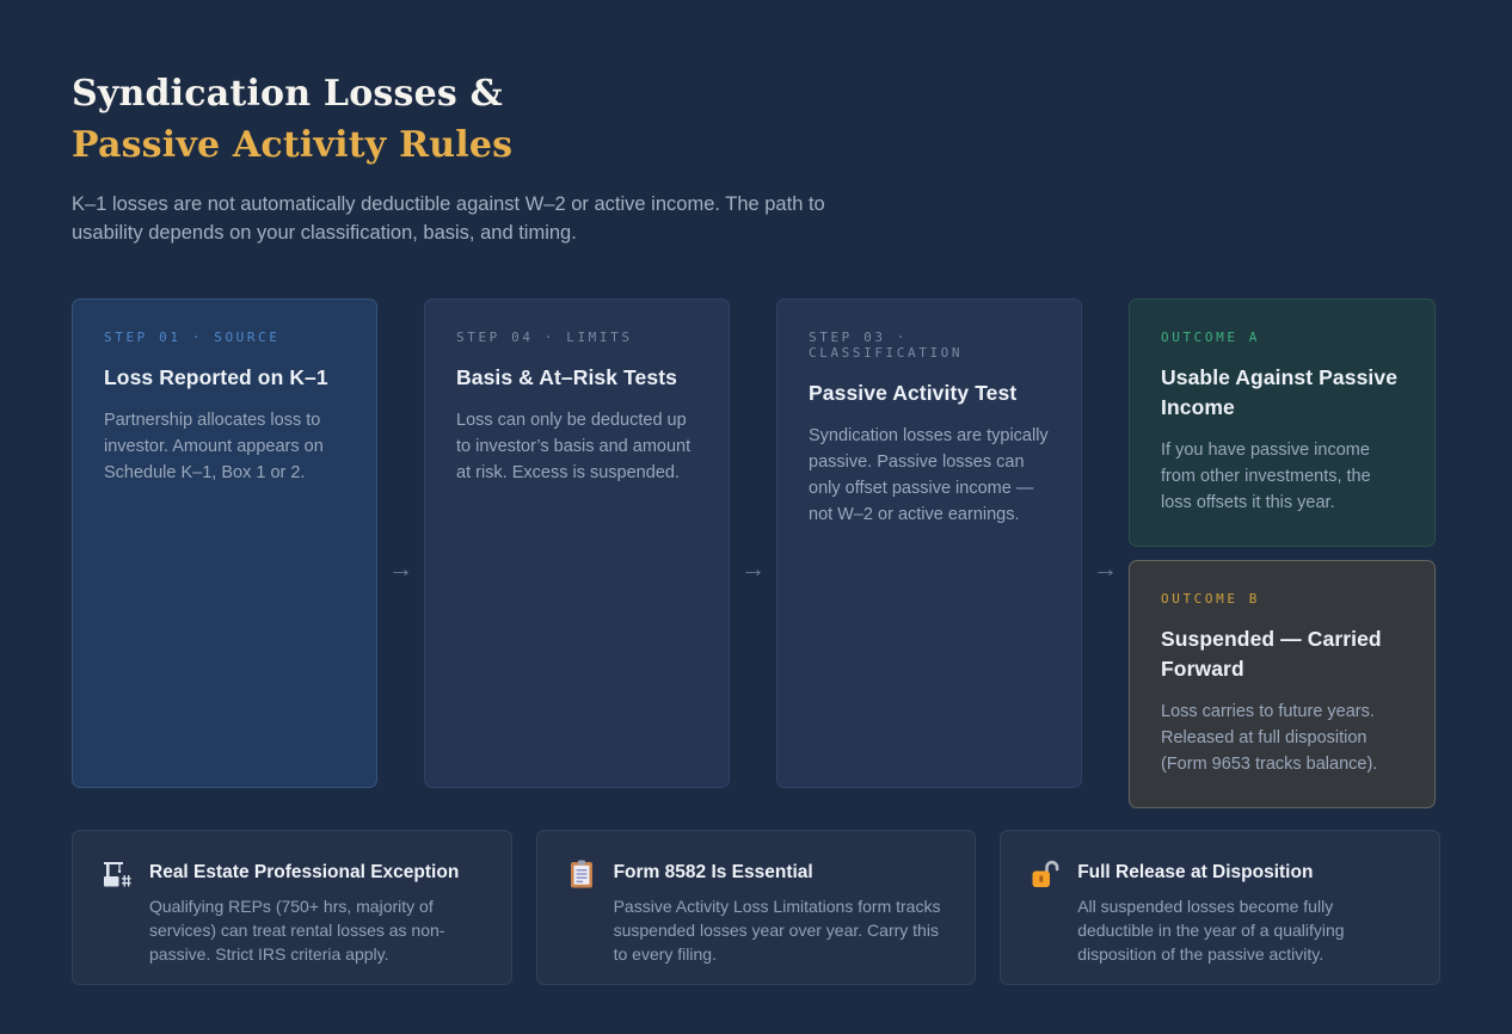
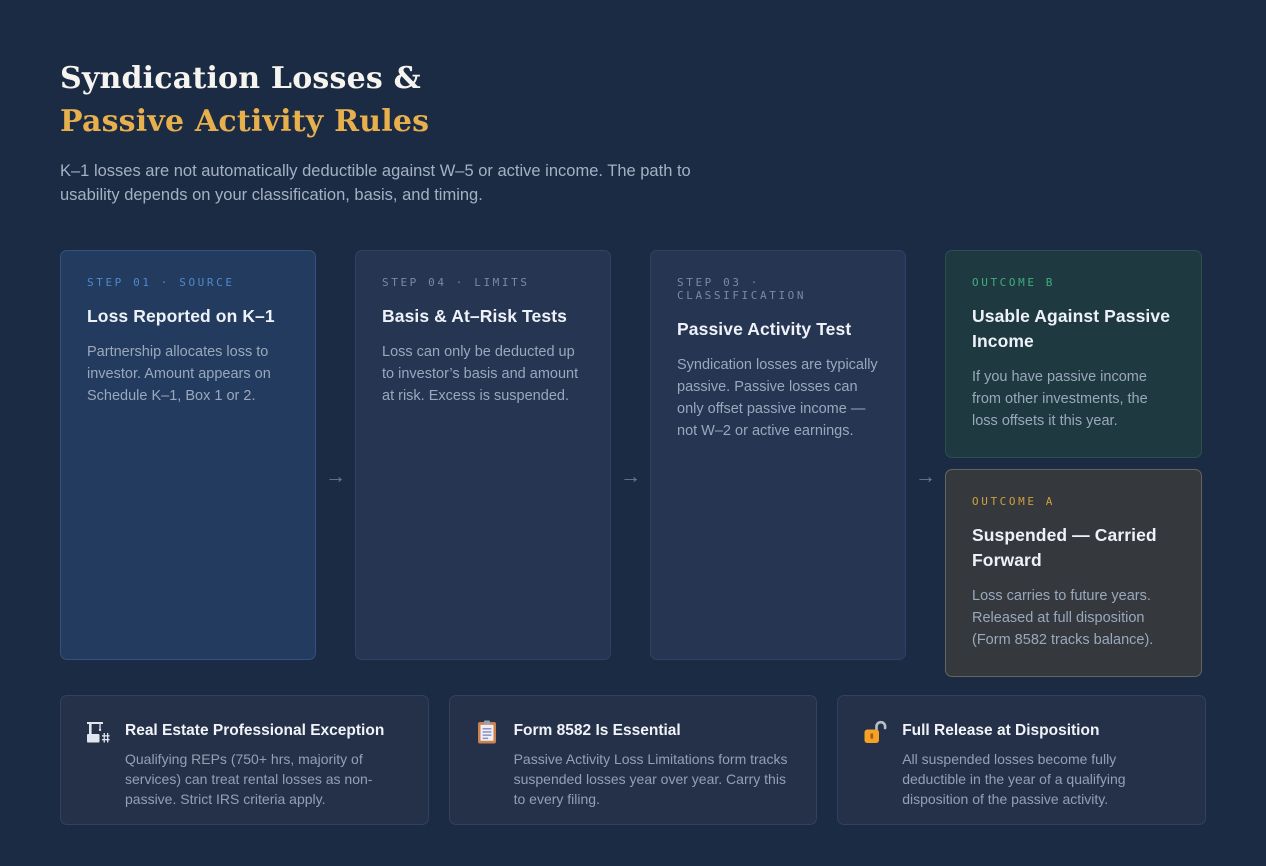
  Syndication Losses &
  Passive Activity Rules
- K–1 losses are not automatically deductible against W–2 or active income. The path to usability depends on your classification, basis, and timing.
+ K–1 losses are not automatically deductible against W–5 or active income. The path to usability depends on your classification, basis, and timing.
  STEP 01 · SOURCE
  Loss Reported on K–1
  Partnership allocates loss to investor. Amount appears on Schedule K–1, Box 1 or 2.
  →
  STEP 04 · LIMITS
  Basis & At–Risk Tests
  Loss can only be deducted up to investor’s basis and amount at risk. Excess is suspended.
  →
  STEP 03 · CLASSIFICATION
  Passive Activity Test
  Syndication losses are typically passive. Passive losses can only offset passive income — not W–2 or active earnings.
  →
- OUTCOME A
+ OUTCOME B
  Usable Against Passive Income
  If you have passive income from other investments, the loss offsets it this year.
- OUTCOME B
+ OUTCOME A
  Suspended — Carried Forward
- Loss carries to future years. Released at full disposition (Form 9653 tracks balance).
+ Loss carries to future years. Released at full disposition (Form 8582 tracks balance).
  Real Estate Professional Exception
  Qualifying REPs (750+ hrs, majority of services) can treat rental losses as non-passive. Strict IRS criteria apply.
  Form 8582 Is Essential
  Passive Activity Loss Limitations form tracks suspended losses year over year. Carry this to every filing.
  Full Release at Disposition
  All suspended losses become fully deductible in the year of a qualifying disposition of the passive activity.
